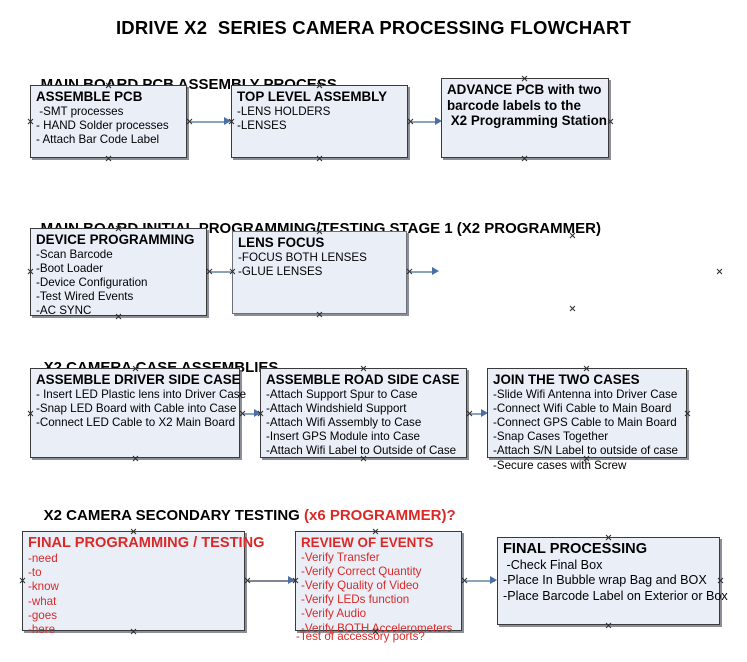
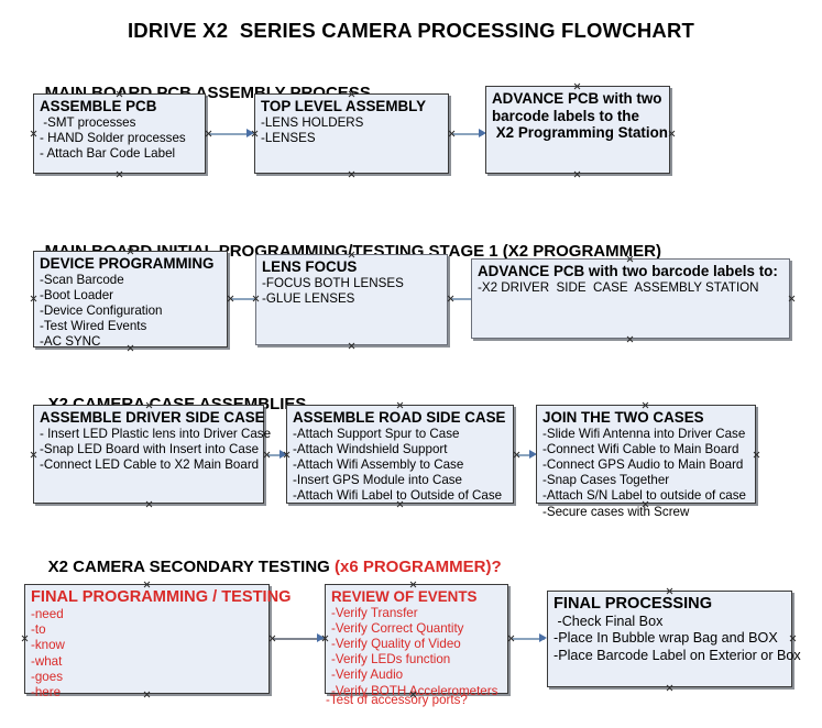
  IDRIVE X2 SERIES CAMERA PROCESSING FLOWCHART
  ASSEMBLE PCB
  -SMT processes
  - HAND Solder processes
  - Attach Bar Code Label
  TOP LEVEL ASSEMBLY
  -LENS HOLDERS
  -LENSES
  ADVANCE PCB with two
  barcode labels to the
  X2 Programming Station
  DEVICE PROGRAMMING
  -Scan Barcode
  -Boot Loader
  -Device Configuration
  -Test Wired Events
  -AC SYNC
  LENS FOCUS
  -FOCUS BOTH LENSES
  -GLUE LENSES
+ ADVANCE PCB with two barcode labels to:
+ -X2 DRIVER SIDE CASE ASSEMBLY STATION
  ASSEMBLE DRIVER SIDE CASE
  - Insert LED Plastic lens into Driver Case
- -Snap LED Board with Cable into Case
+ -Snap LED Board with Insert into Case
  -Connect LED Cable to X2 Main Board
  ASSEMBLE ROAD SIDE CASE
  -Attach Support Spur to Case
  -Attach Windshield Support
  -Attach Wifi Assembly to Case
  -Insert GPS Module into Case
  -Attach Wifi Label to Outside of Case
  JOIN THE TWO CASES
  -Slide Wifi Antenna into Driver Case
  -Connect Wifi Cable to Main Board
- -Connect GPS Cable to Main Board
+ -Connect GPS Audio to Main Board
  -Snap Cases Together
  -Attach S/N Label to outside of case
  -Secure cases with Screw
  X2 CAMERA SECONDARY TESTING (x6 PROGRAMMER)?
  FINAL PROGRAMMING / TESTING
  -need
  -to
  -know
  -what
  -goes
  -here
  REVIEW OF EVENTS
  -Verify Transfer
  -Verify Correct Quantity
  -Verify Quality of Video
  -Verify LEDs function
  -Verify Audio
  -Verify BOTHccelerometers
  -Test of accessory ports?
  FINAL PROCESSING
  -Check Final Box
  -Place In Bubble wrap Bag and BOX
  -Place Barcode Label on Exterior or Box
